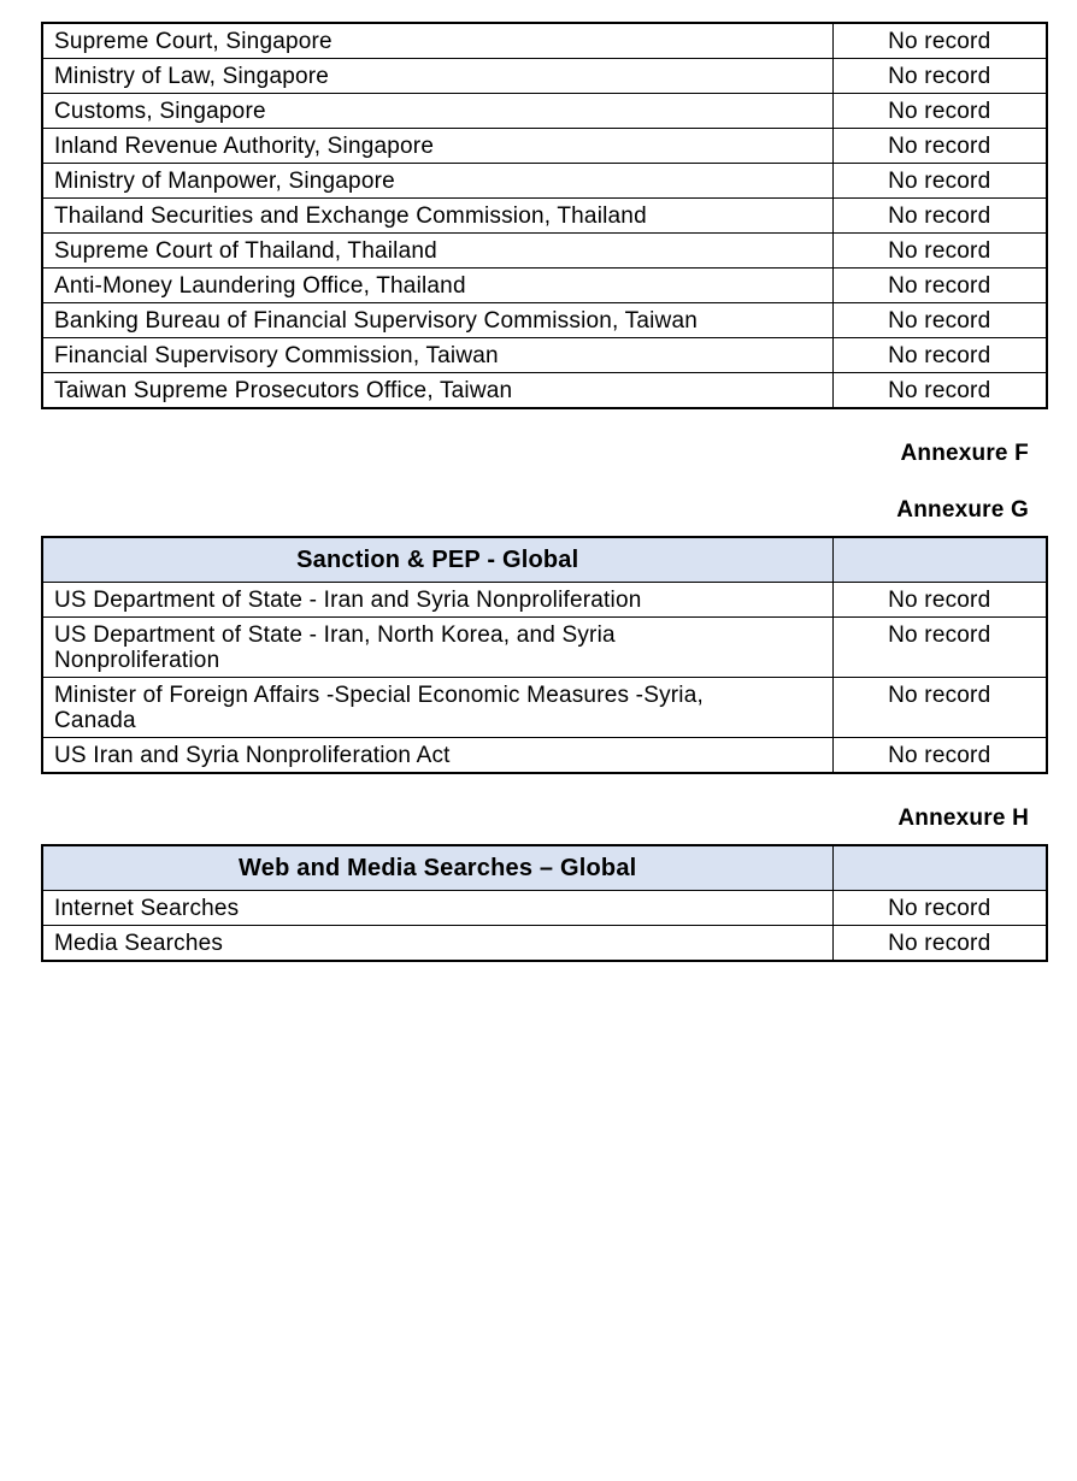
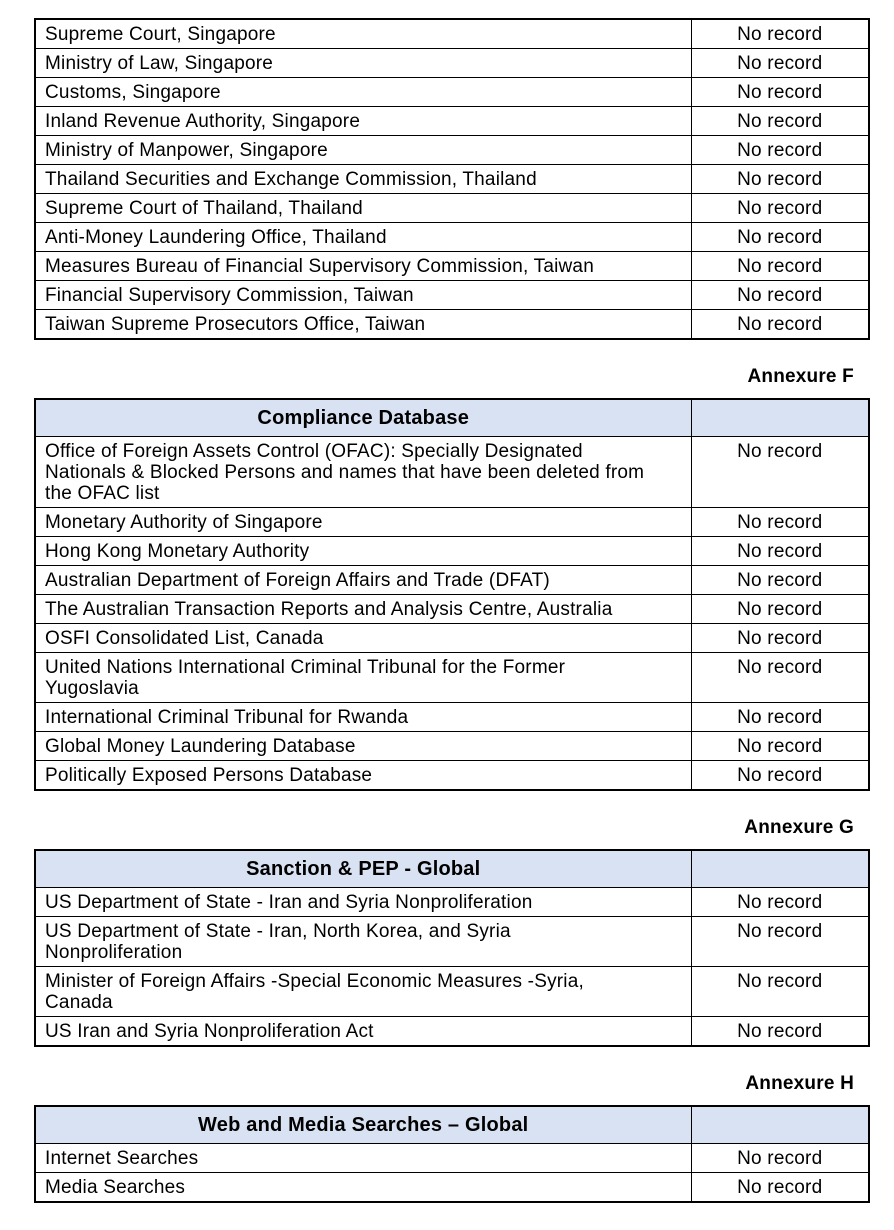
  Supreme Court, Singapore	No record
  Ministry of Law, Singapore	No record
  Customs, Singapore	No record
  Inland Revenue Authority, Singapore	No record
  Ministry of Manpower, Singapore	No record
  Thailand Securities and Exchange Commission, Thailand	No record
  Supreme Court of Thailand, Thailand	No record
  Anti-Money Laundering Office, Thailand	No record
- Banking Bureau of Financial Supervisory Commission, Taiwan	No record
+ Measures Bureau of Financial Supervisory Commission, Taiwan	No record
  Financial Supervisory Commission, Taiwan	No record
  Taiwan Supreme Prosecutors Office, Taiwan	No record
  Annexure F
+ Compliance Database
+ Office of Foreign Assets Control (OFAC): Specially Designated Nationals & Blocked Persons and names that have been deleted from the OFAC list	No record
+ Monetary Authority of Singapore	No record
+ Hong Kong Monetary Authority	No record
+ Australian Department of Foreign Affairs and Trade (DFAT)	No record
+ The Australian Transaction Reports and Analysis Centre, Australia	No record
+ OSFI Consolidated List, Canada	No record
+ United Nations International Criminal Tribunal for the Former Yugoslavia	No record
+ International Criminal Tribunal for Rwanda	No record
+ Global Money Laundering Database	No record
+ Politically Exposed Persons Database	No record
  Annexure G
  Sanction & PEP - Global
  US Department of State - Iran and Syria Nonproliferation	No record
  US Department of State - Iran, North Korea, and Syria Nonproliferation	No record
  Minister of Foreign Affairs -Special Economic Measures -Syria, Canada	No record
  US Iran and Syria Nonproliferation Act	No record
  Annexure H
  Web and Media Searches – Global
  Internet Searches	No record
  Media Searches	No record
